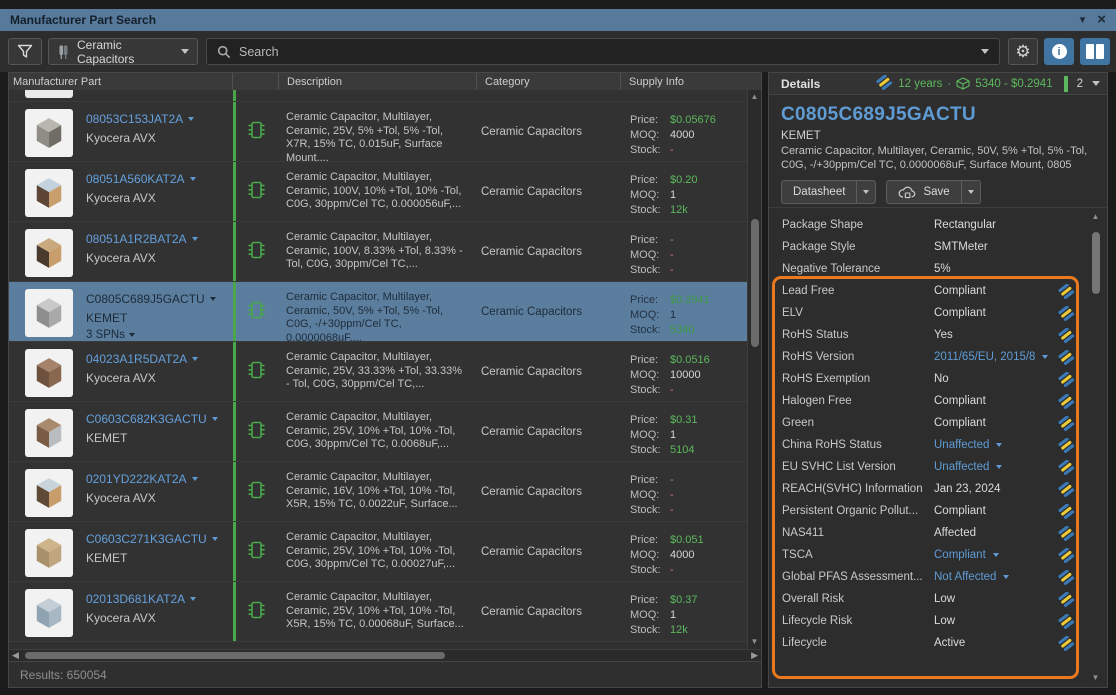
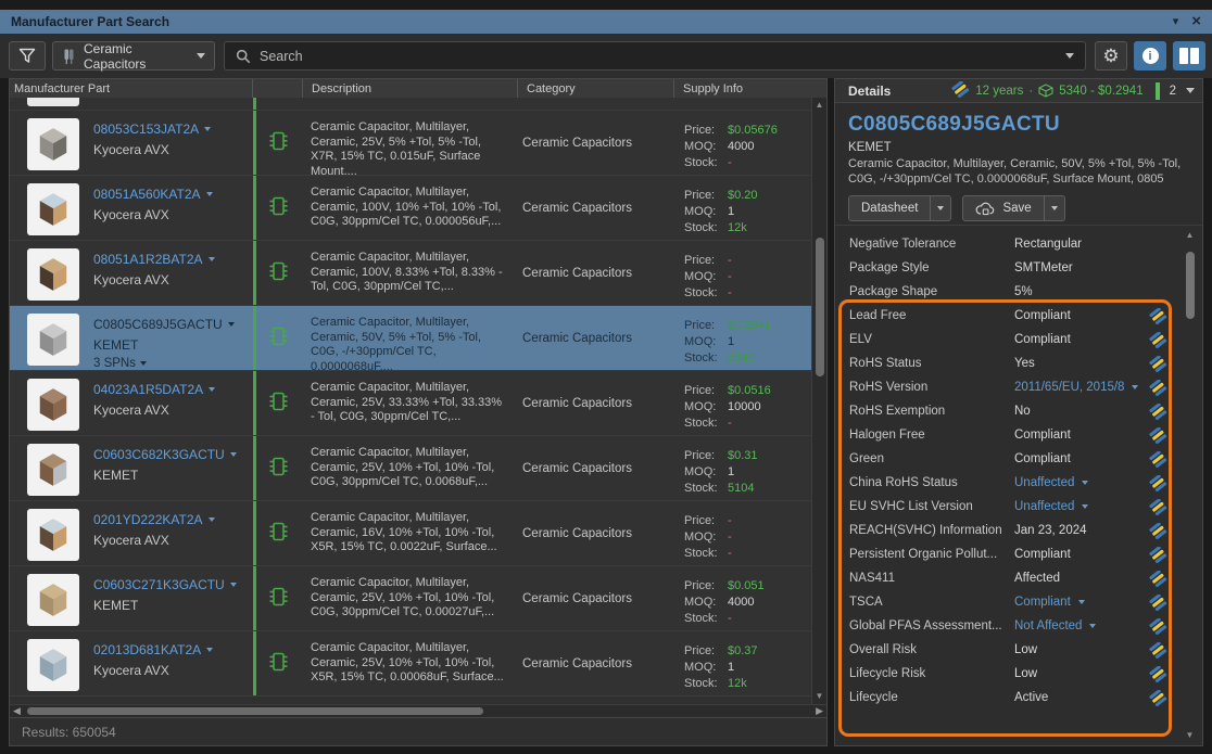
  Manufacturer Part Search
  ▾
  ×
  Ceramic Capacitors
  Search
  ⚙
  i
  Manufacturer Part
  Description
  Category
  Supply Info
  08053C153JAT2A
  Kyocera AVX
  Ceramic Capacitor, Multilayer, Ceramic, 25V, 5% +Tol, 5% -Tol, X7R, 15% TC, 0.015uF, Surface Mount,...
  Ceramic Capacitors
  Price: $0.05676
  MOQ: 4000
  Stock: -
  08051A560KAT2A
  Kyocera AVX
  Ceramic Capacitor, Multilayer, Ceramic, 100V, 10% +Tol, 10% -Tol, C0G, 30ppm/Cel TC, 0.000056uF,...
  Ceramic Capacitors
  Price: $0.20
  MOQ: 1
  Stock: 12k
  08051A1R2BAT2A
  Kyocera AVX
  Ceramic Capacitor, Multilayer, Ceramic, 100V, 8.33% +Tol, 8.33% - Tol, C0G, 30ppm/Cel TC,...
  Ceramic Capacitors
  Price: -
  MOQ: -
  Stock: -
  C0805C689J5GACTU
  KEMET
  3 SPNs
  Ceramic Capacitor, Multilayer, Ceramic, 50V, 5% +Tol, 5% -Tol, C0G, -/+30ppm/Cel TC, 0.0000068uF,...
  Ceramic Capacitors
  Price: $0.2941
  MOQ: 1
  Stock: 5340
  04023A1R5DAT2A
  Kyocera AVX
  Ceramic Capacitor, Multilayer, Ceramic, 25V, 33.33% +Tol, 33.33% - Tol, C0G, 30ppm/Cel TC,...
  Ceramic Capacitors
  Price: $0.0516
  MOQ: 10000
  Stock: -
  C0603C682K3GACTU
  KEMET
  Ceramic Capacitor, Multilayer, Ceramic, 25V, 10% +Tol, 10% -Tol, C0G, 30ppm/Cel TC, 0.0068uF,...
  Ceramic Capacitors
  Price: $0.31
  MOQ: 1
  Stock: 5104
  0201YD222KAT2A
  Kyocera AVX
  Ceramic Capacitor, Multilayer, Ceramic, 16V, 10% +Tol, 10% -Tol, X5R, 15% TC, 0.0022uF, Surface...
  Ceramic Capacitors
  Price: -
  MOQ: -
  Stock: -
  C0603C271K3GACTU
  KEMET
  Ceramic Capacitor, Multilayer, Ceramic, 25V, 10% +Tol, 10% -Tol, C0G, 30ppm/Cel TC, 0.00027uF,...
  Ceramic Capacitors
  Price: $0.051
  MOQ: 4000
  Stock: -
  02013D681KAT2A
  Kyocera AVX
  Ceramic Capacitor, Multilayer, Ceramic, 25V, 10% +Tol, 10% -Tol, X5R, 15% TC, 0.00068uF, Surface...
  Ceramic Capacitors
  Price: $0.37
  MOQ: 1
  Stock: 12k
  ▲
  ▼
  ◀
  ▶
  Results: 650054
  Details
  12 years
  ·
  5340 - $0.2941
  2
  C0805C689J5GACTU
  KEMET
  Ceramic Capacitor, Multilayer, Ceramic, 50V, 5% +Tol, 5% -Tol, C0G, -/+30ppm/Cel TC, 0.0000068uF, Surface Mount, 0805
  Datasheet
  Save
- Package Shape
+ Negative Tolerance
  Rectangular
  Package Style
  SMTMeter
- Negative Tolerance
+ Package Shape
  5%
  Lead Free
  Compliant
  ELV
  Compliant
  RoHS Status
  Yes
  RoHS Version
  2011/65/EU, 2015/8
  RoHS Exemption
  No
  Halogen Free
  Compliant
  Green
  Compliant
  China RoHS Status
  Unaffected
  EU SVHC List Version
  Unaffected
  REACH(SVHC) Information
  Jan 23, 2024
  Persistent Organic Pollut...
  Compliant
  NAS411
  Affected
  TSCA
  Compliant
  Global PFAS Assessment...
  Not Affected
  Overall Risk
  Low
  Lifecycle Risk
  Low
  Lifecycle
  Active
  ▲
  ▼
